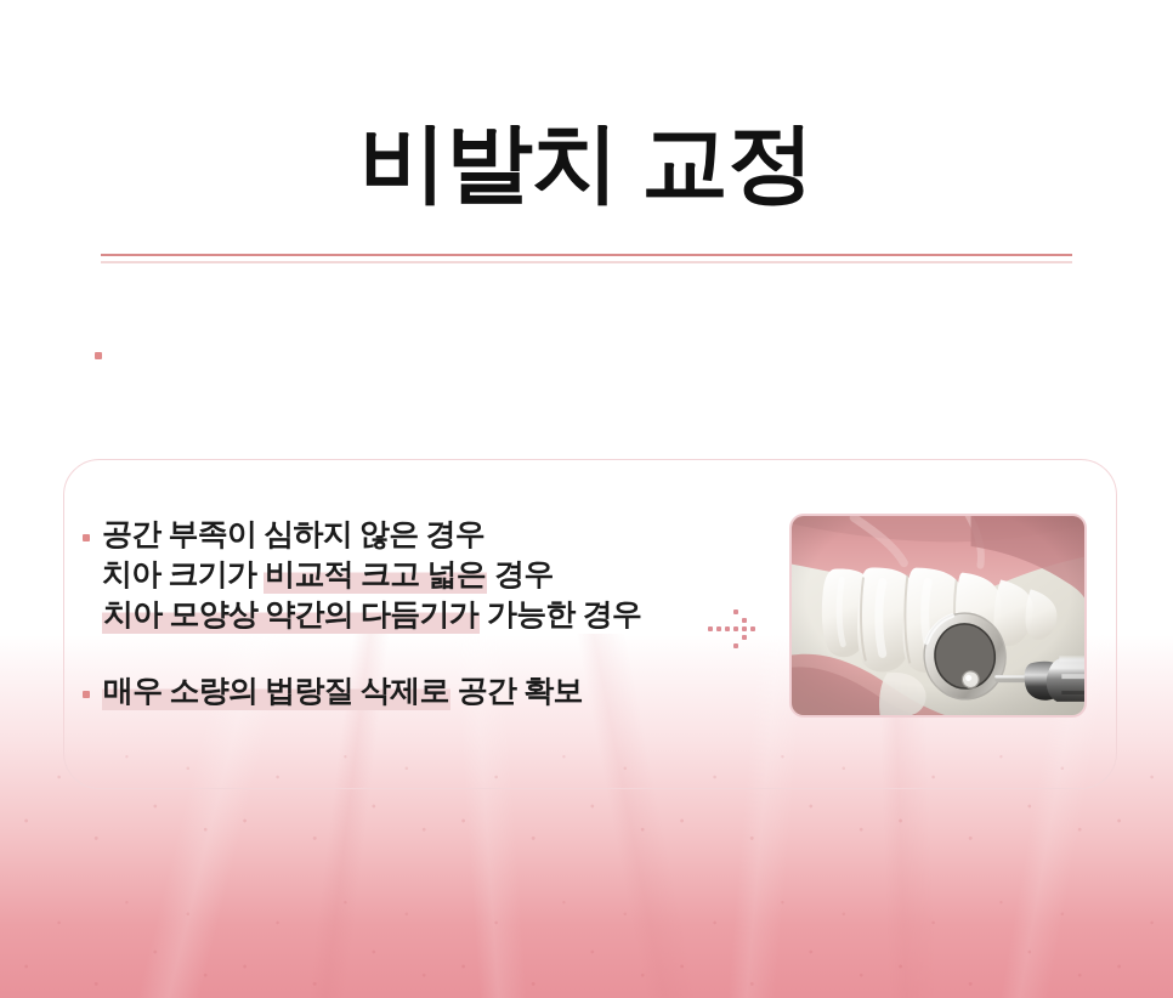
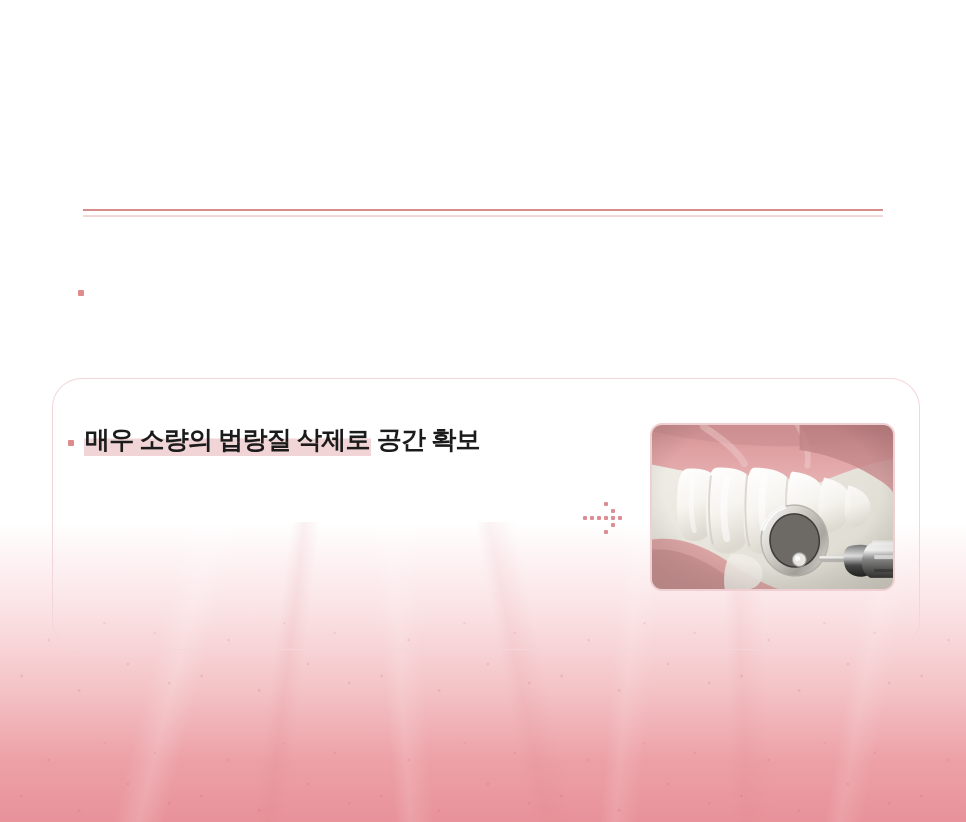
- 비발치 교정
- 공간 부족이 심하지 않은 경우
- 치아 크기가 비교적 크고 넓은 경우
- 치아 모양상 약간의 다듬기가 가능한 경우
  매우 소량의 법랑질 삭제로 공간 확보
